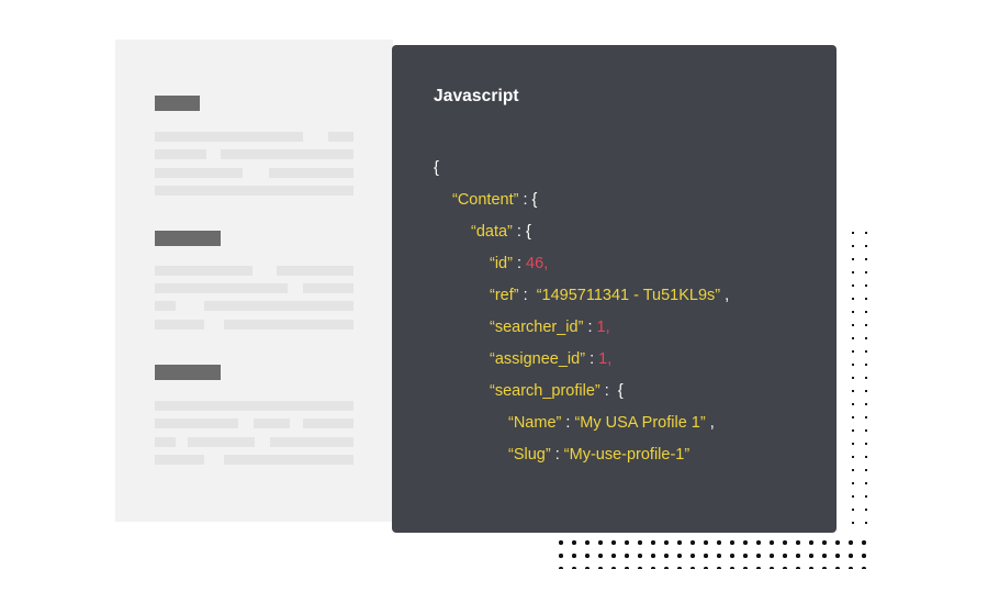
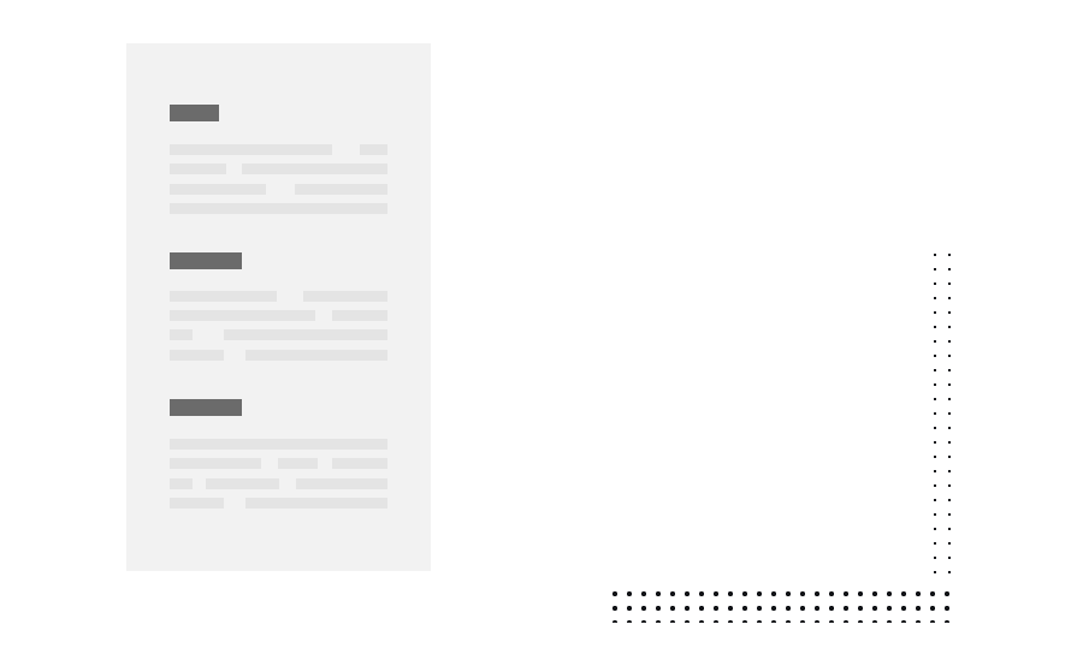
- Javascript
- {
- “Content” : {
- “data” : {
- “id” : 46,
- “ref” : “1495711341 - Tu51KL9s” ,
- “searcher_id” : 1,
- “assignee_id” : 1,
- “search_profile” : {
- “Name” : “My USA Profile 1” ,
- “Slug” : “My-use-profile-1”
